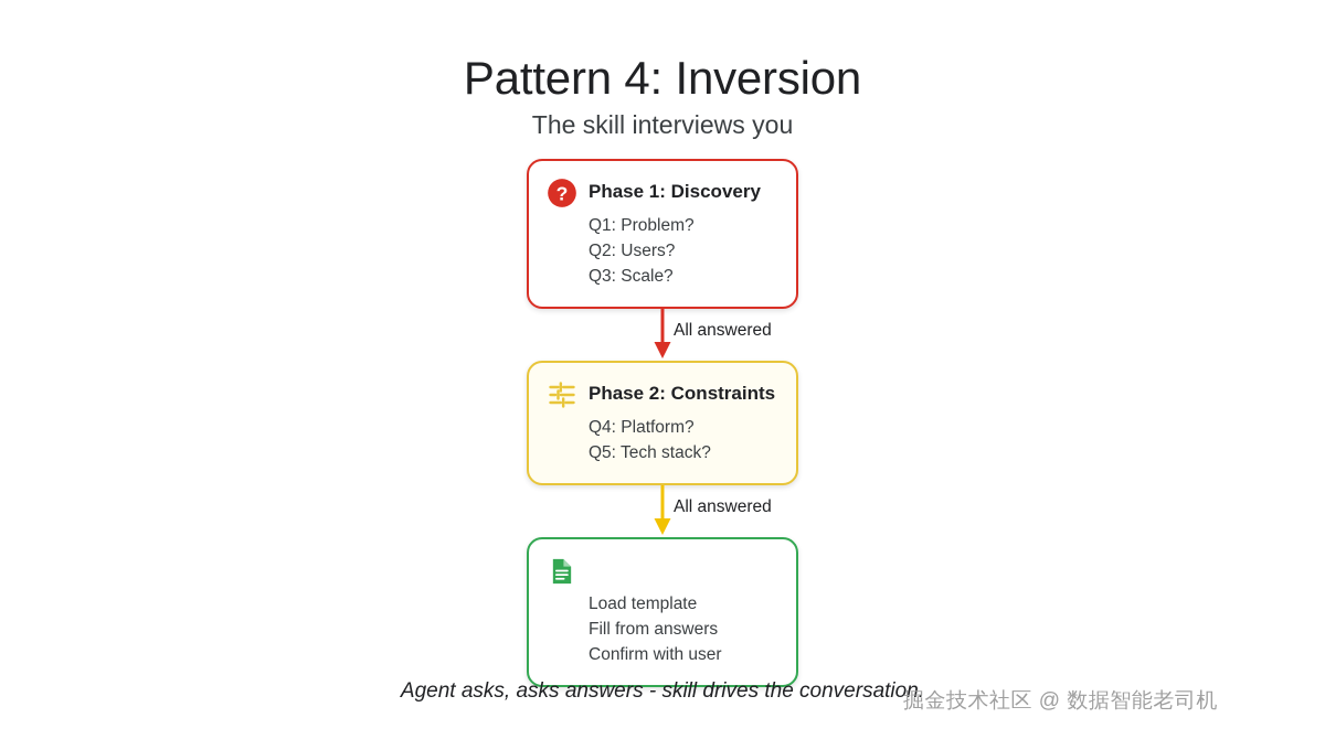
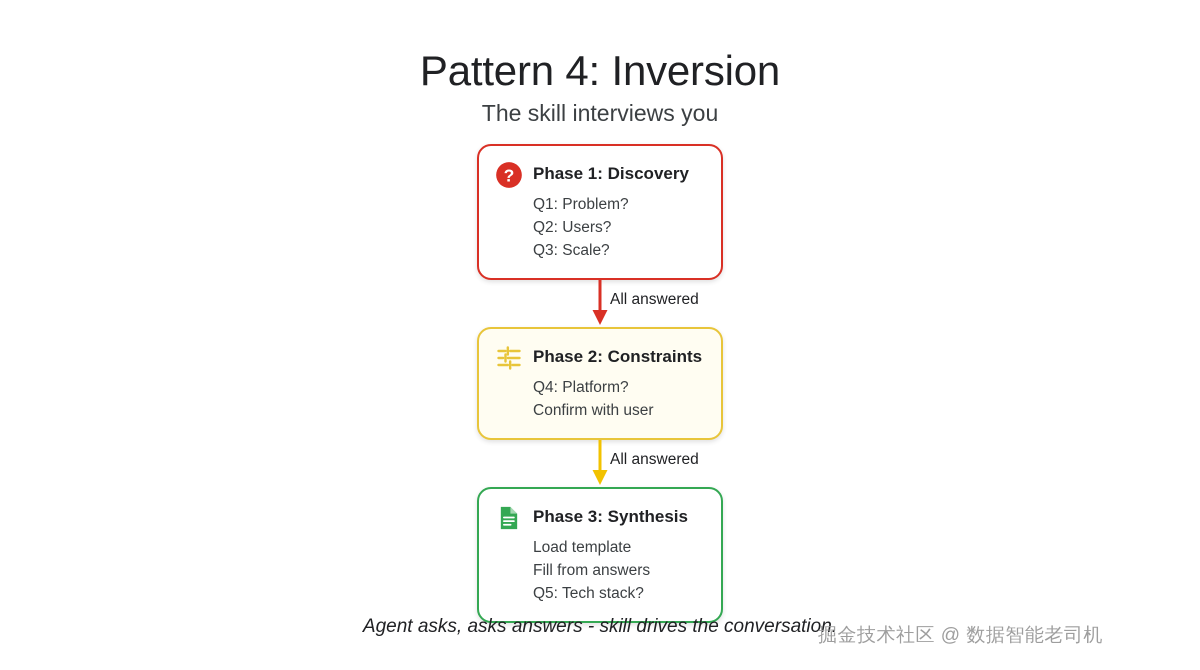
  Pattern 4: Inversion
  The skill interviews you
  ?
  Phase 1: Discovery
  Q1: Problem?
  Q2: Users?
  Q3: Scale?
  All answered
  Phase 2: Constraints
  Q4: Platform?
- Q5: Tech stack?
+ Confirm with user
  All answered
+ Phase 3: Synthesis
  Load template
  Fill from answers
- Confirm with user
+ Q5: Tech stack?
  Agent asks, asks answers - skill drives the conversation.
  掘金技术社区 @ 数据智能老司机
